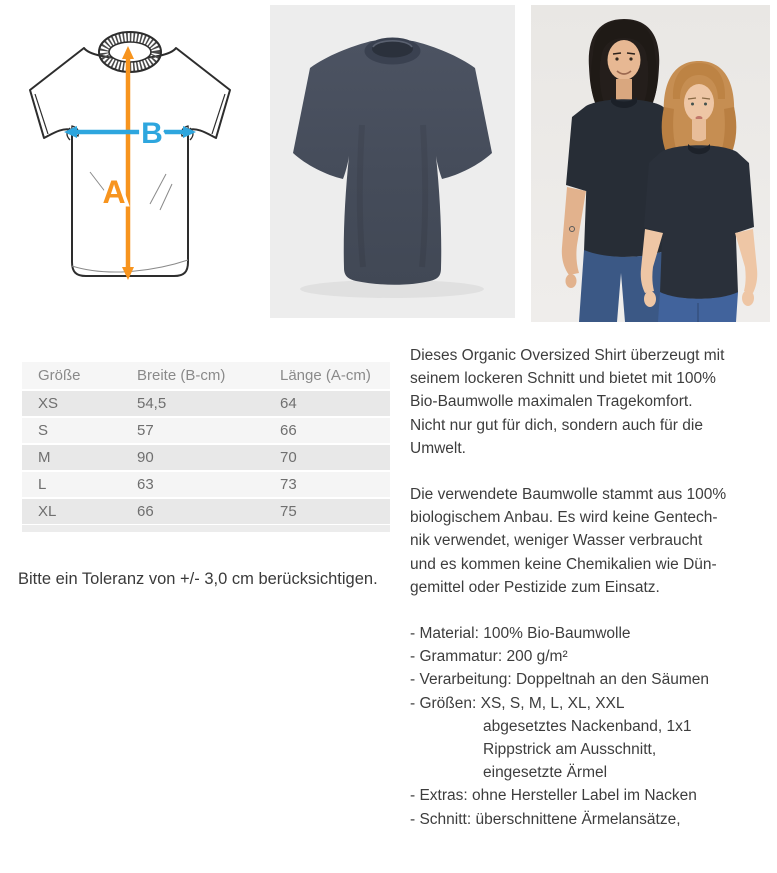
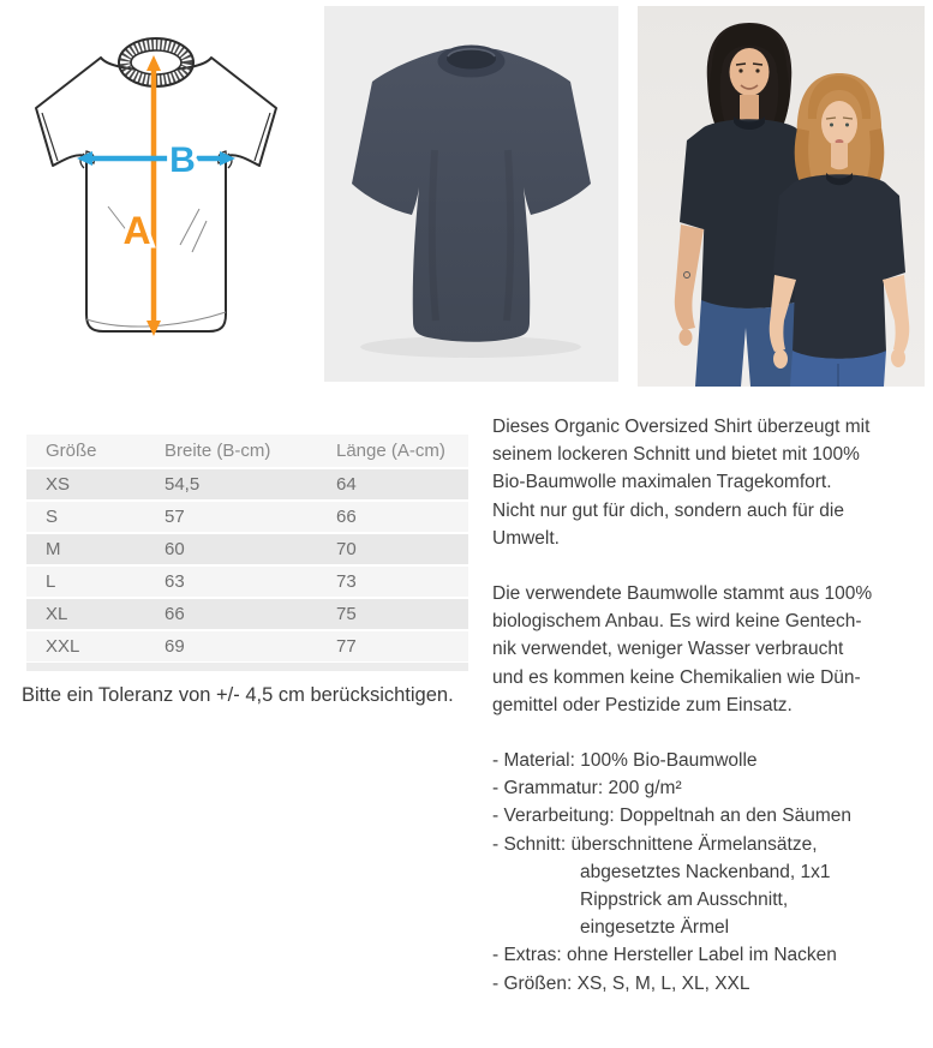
  A
  B
  Größe	Breite (B-cm)	Länge (A-cm)
  XS	54,5	64
  S	57	66
- M	90	70
+ M	60	70
  L	63	73
  XL	66	75
+ XXL	69	77
- Bitte ein Toleranz von +/- 3,0 cm berücksichtigen.
+ Bitte ein Toleranz von +/- 4,5 cm berücksichtigen.
  Dieses Organic Oversized Shirt überzeugt mit
  seinem lockeren Schnitt und bietet mit 100%
  Bio-Baumwolle maximalen Tragekomfort.
  Nicht nur gut für dich, sondern auch für die
  Umwelt.
  Die verwendete Baumwolle stammt aus 100%
  biologischem Anbau. Es wird keine Gentech-
  nik verwendet, weniger Wasser verbraucht
  und es kommen keine Chemikalien wie Dün-
  gemittel oder Pestizide zum Einsatz.
  - Material: 100% Bio-Baumwolle
  - Grammatur: 200 g/m²
  - Verarbeitung: Doppeltnah an den Säumen
- - Größen: XS, S, M, L, XL, XXL
+ - Schnitt: überschnittene Ärmelansätze,
  abgesetztes Nackenband, 1x1
  Rippstrick am Ausschnitt,
  eingesetzte Ärmel
  - Extras: ohne Hersteller Label im Nacken
- - Schnitt: überschnittene Ärmelansätze,
+ - Größen: XS, S, M, L, XL, XXL
